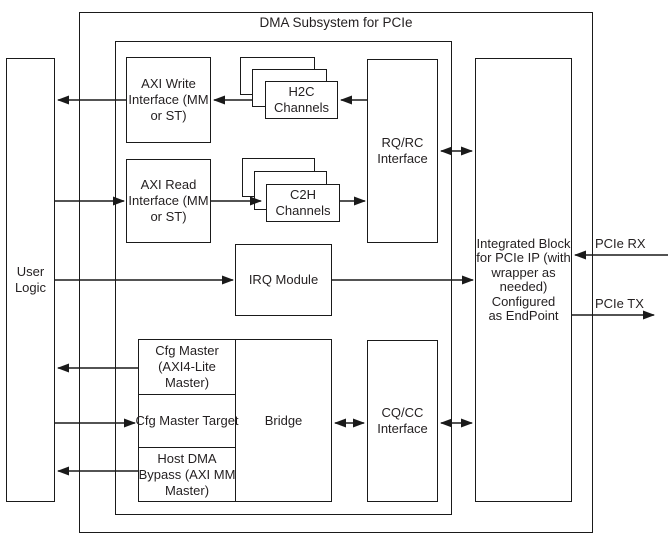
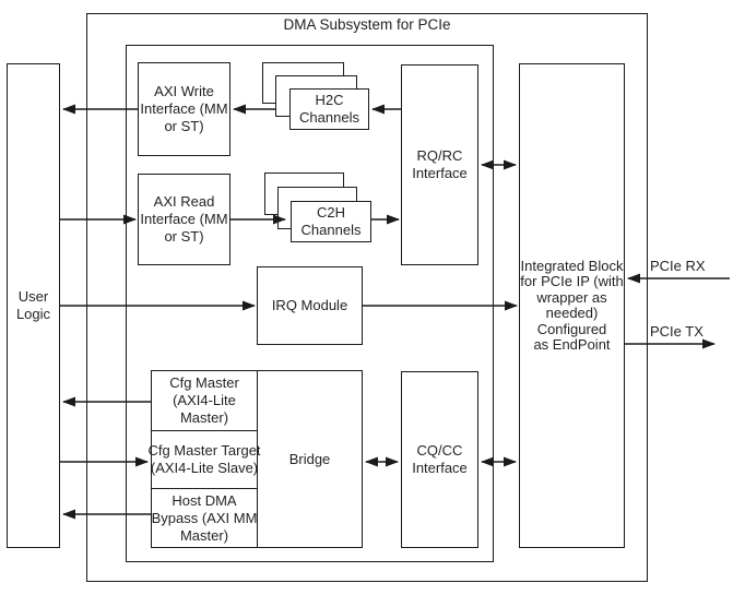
  DMA Subsystem for PCIe
  User
  Logic
  AXI Write
  Interface (MM
  or ST)
  AXI Read
  Interface (MM
  or ST)
  H2C
  Channels
  C2H
  Channels
  RQ/RC
  Interface
  IRQ Module
  Cfg Master
  (AXI4-Lite
  Master)
  Cfg Master Target
+ (AXI4-Lite Slave)
  Host DMA
  Bypass (AXI MM
  Master)
  Bridge
  CQ/CC
  Interface
  Integrated Block
  for PCIe IP (with
  wrapper as
  needed)
  Configured
  as EndPoint
  PCIe RX
  PCIe TX
